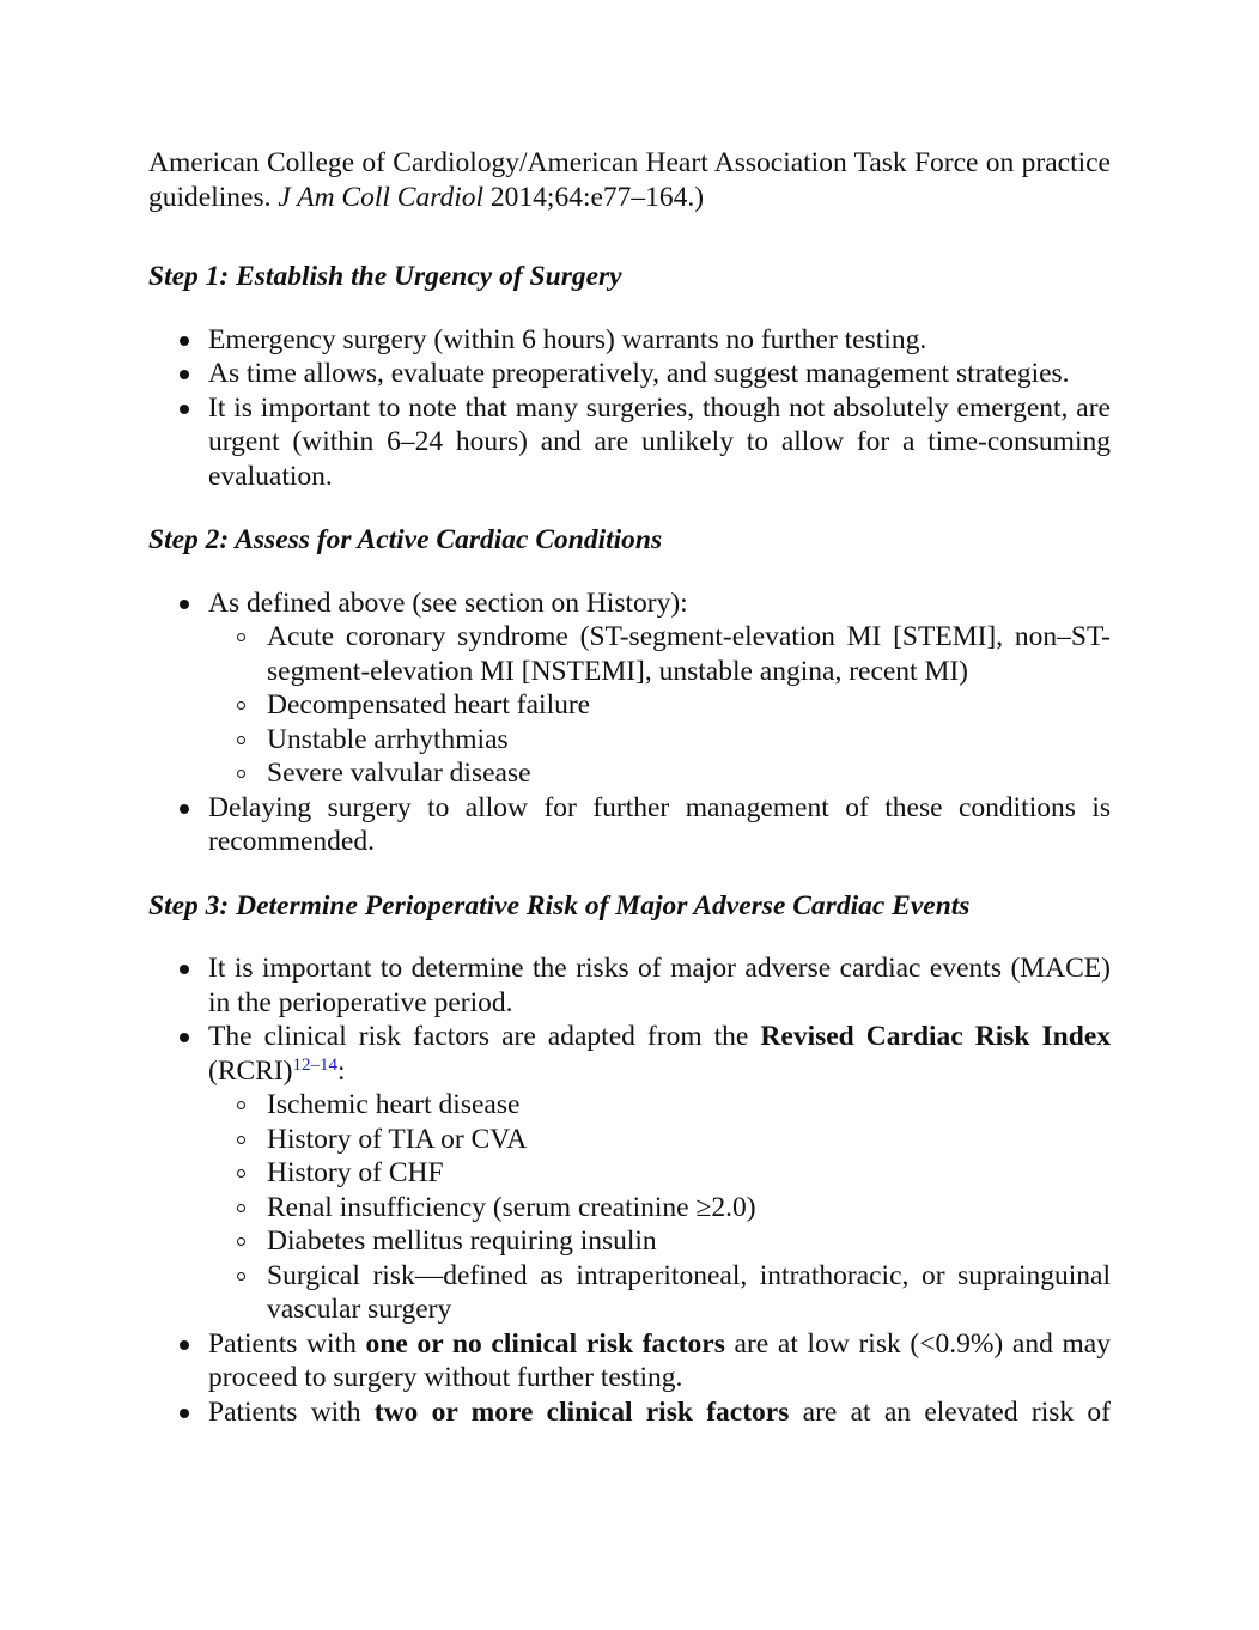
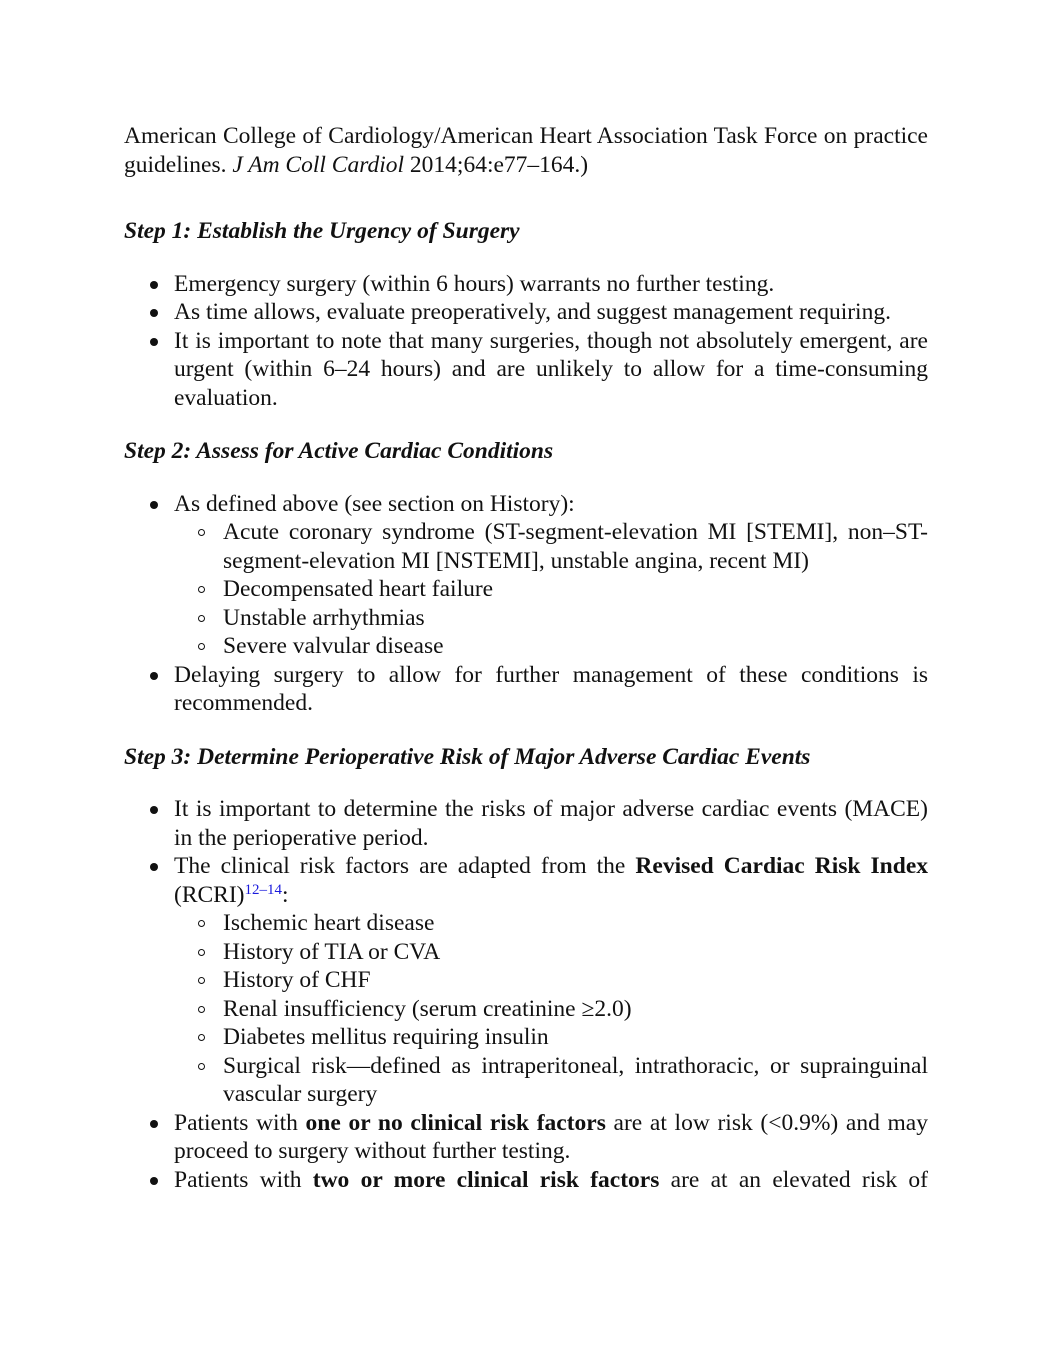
  American College of Cardiology/American Heart Association Task Force on practice guidelines. J Am Coll Cardiol 2014;64:e77–164.)
  Step 1: Establish the Urgency of Surgery
  Emergency surgery (within 6 hours) warrants no further testing.
- As time allows, evaluate preoperatively, and suggest management strategies.
+ As time allows, evaluate preoperatively, and suggest management requiring.
  It is important to note that many surgeries, though not absolutely emergent, are urgent (within 6–24 hours) and are unlikely to allow for a time-consuming evaluation.
  Step 2: Assess for Active Cardiac Conditions
  As defined above (see section on History):
  Acute coronary syndrome (ST-segment-elevation MI [STEMI], non–ST-segment-elevation MI [NSTEMI], unstable angina, recent MI)
  Decompensated heart failure
  Unstable arrhythmias
  Severe valvular disease
  Delaying surgery to allow for further management of these conditions is recommended.
  Step 3: Determine Perioperative Risk of Major Adverse Cardiac Events
  It is important to determine the risks of major adverse cardiac events (MACE) in the perioperative period.
  The clinical risk factors are adapted from the Revised Cardiac Risk Index (RCRI)12–14:
  Ischemic heart disease
  History of TIA or CVA
  History of CHF
  Renal insufficiency (serum creatinine ≥2.0)
  Diabetes mellitus requiring insulin
  Surgical risk—defined as intraperitoneal, intrathoracic, or suprainguinal vascular surgery
  Patients with one or no clinical risk factors are at low risk (<0.9%) and may proceed to surgery without further testing.
  Patients with two or more clinical risk factors are at an elevated risk of
